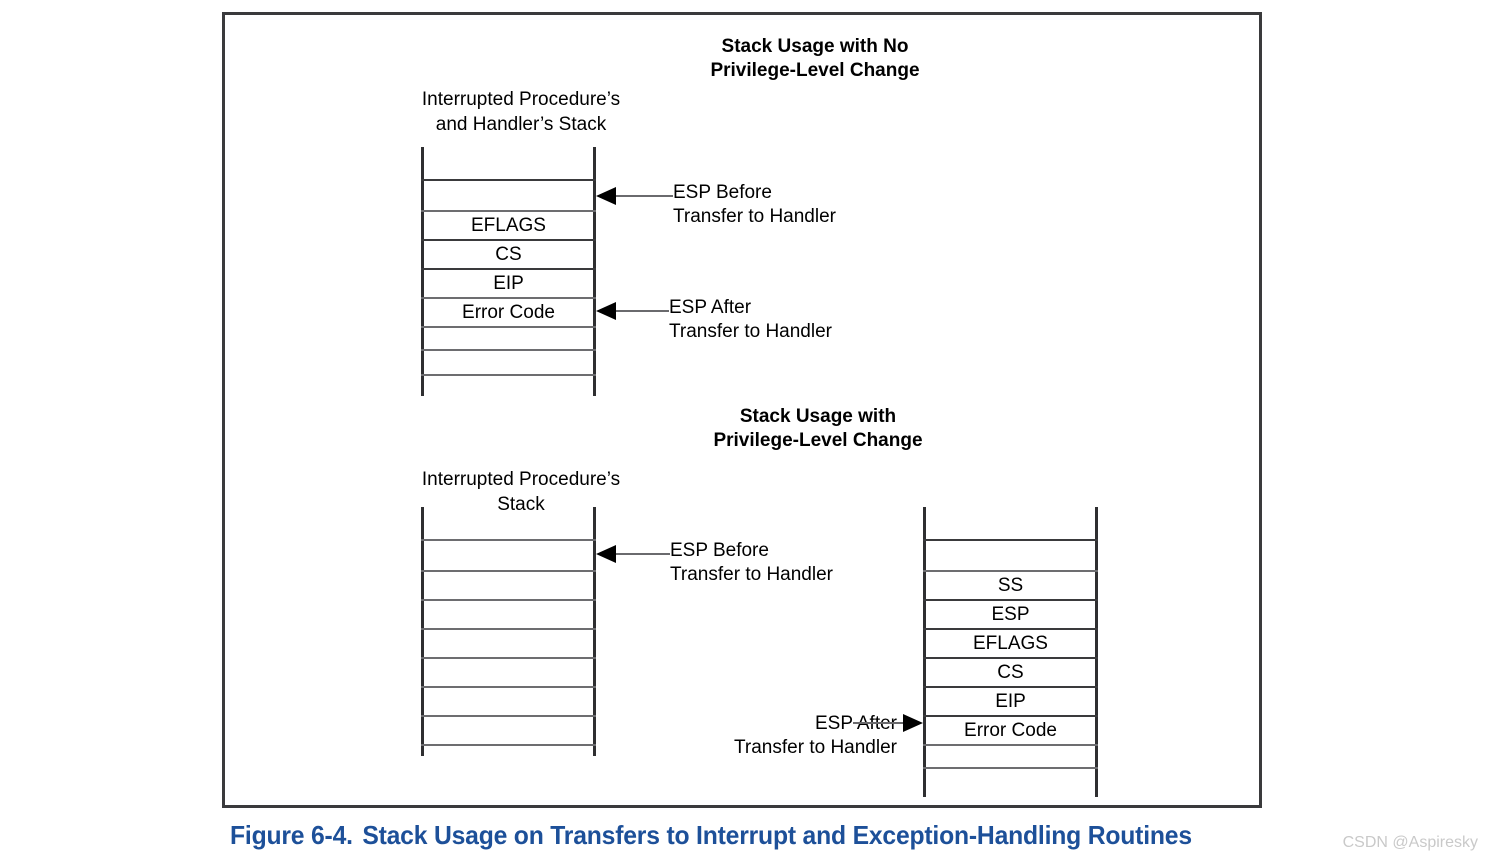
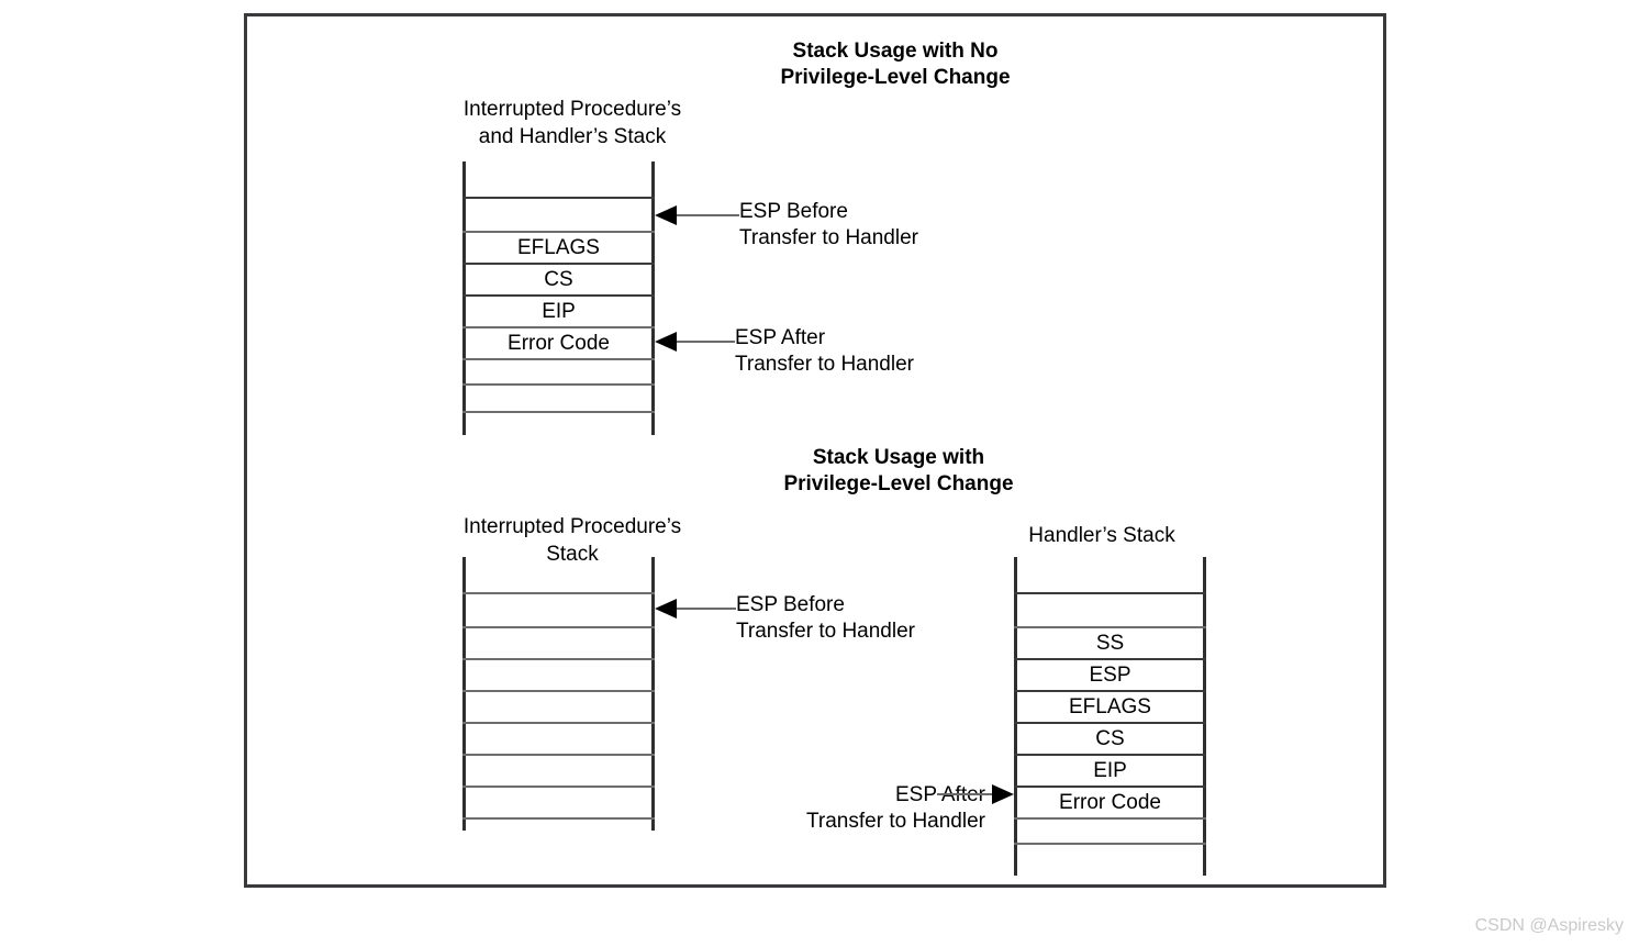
  Stack Usage with No
  Privilege-Level Change
  Interrupted Procedure’s
  and Handler’s Stack
  EFLAGS
  CS
  EIP
  Error Code
  ESP Before
  Transfer to Handler
  ESP After
  Transfer to Handler
  Stack Usage with
  Privilege-Level Change
  Interrupted Procedure’s
  Stack
  ESP Before
  Transfer to Handler
+ Handler’s Stack
  SS
  ESP
  EFLAGS
  CS
  EIP
  Error Code
  Transfer to Handler
- Figure 6-4. Stack Usage on Transfers to Interrupt and Exception-Handling Routines
  CSDN @Aspiresky
